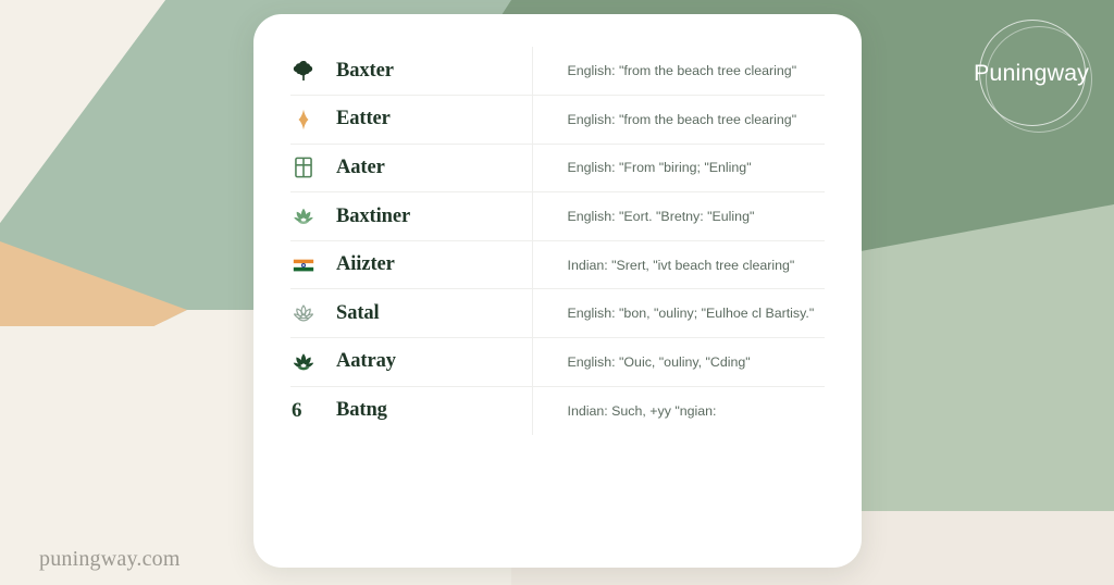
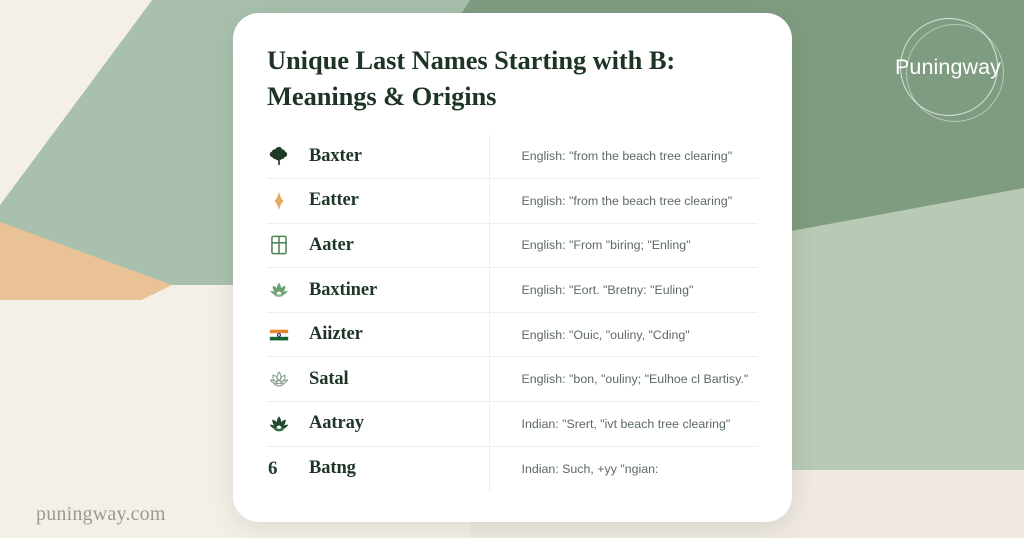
  Puningway
  puningway.com
+ Unique Last Names Starting with B: Meanings & Origins
  	Baxter	English: "from the beach tree clearing"
  	Eatter	English: "from the beach tree clearing"
  	Aater	English: "From "biring; "Enling"
  	Baxtiner	English: "Eort. "Bretny: "Euling"
- 	Aiizter	Indian: "Srert, "ivt beach tree clearing"
+ 	Aiizter	English: "Ouic, "ouliny, "Cding"
  	Satal	English: "bon, "ouliny; "Eulhoe cl Bartisy."
- 	Aatray	English: "Ouic, "ouliny, "Cding"
+ 	Aatray	Indian: "Srert, "ivt beach tree clearing"
  6	Batng	Indian: Such, +yy "ngian:
